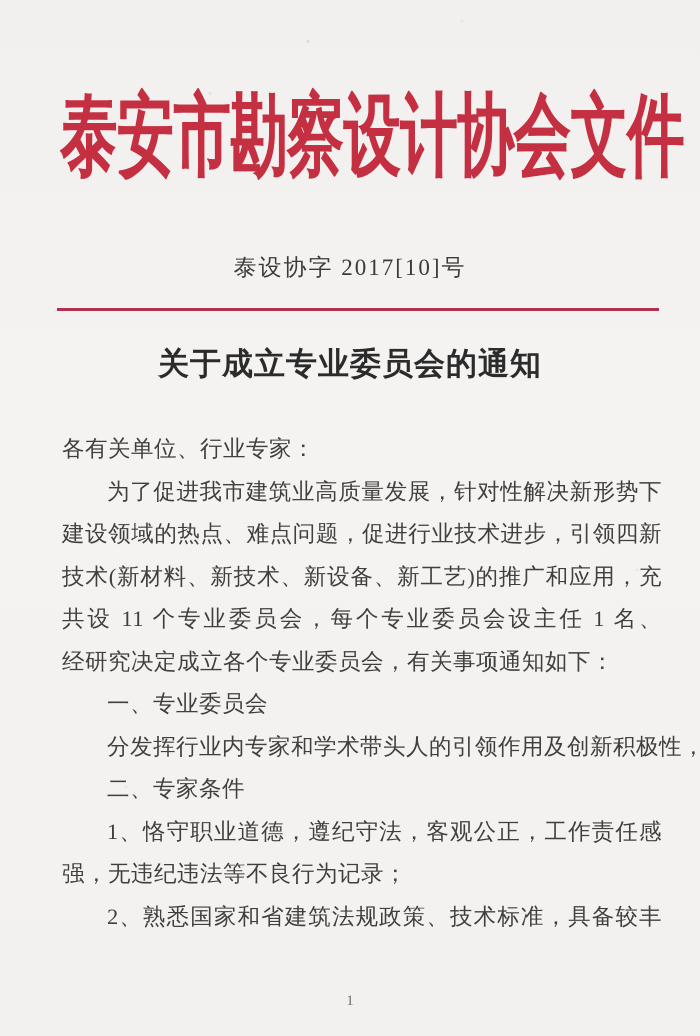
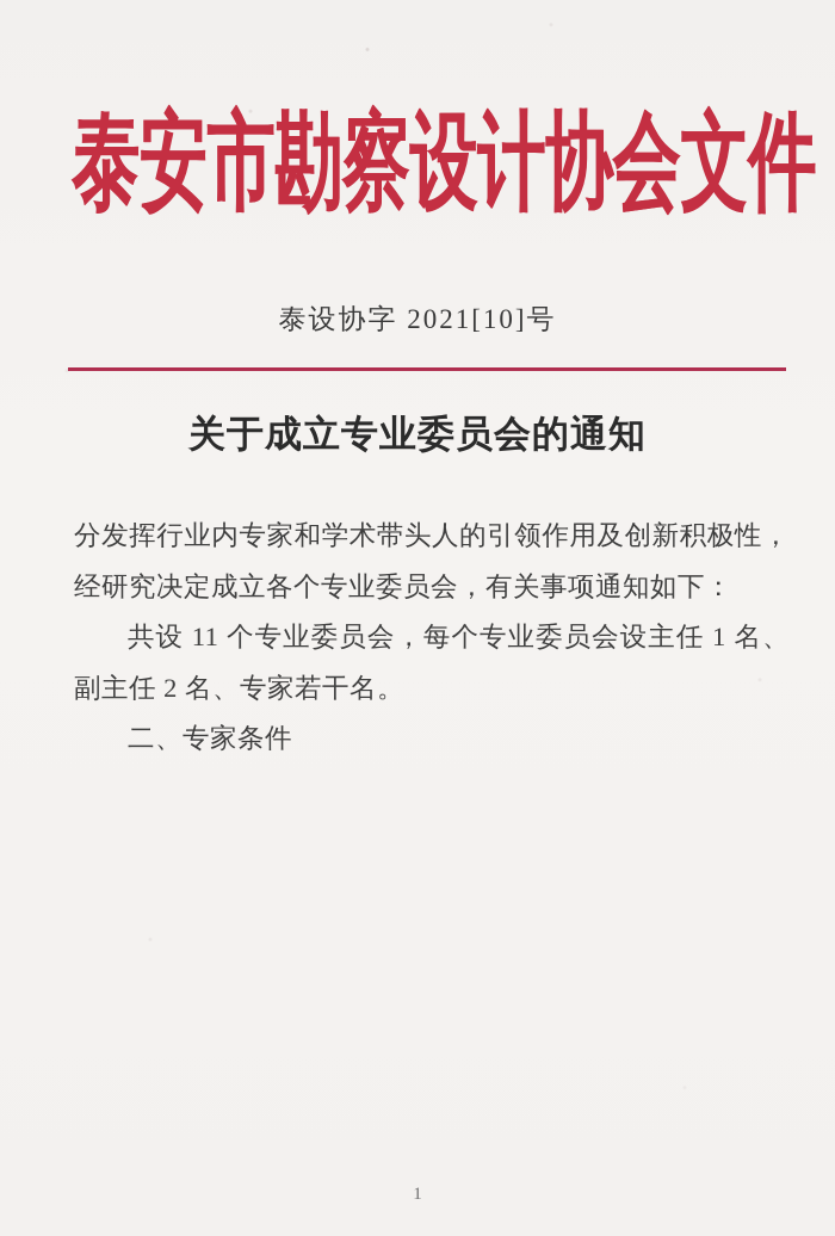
  泰安市勘察设计协会文件
- 泰设协字 2017[10]号
+ 泰设协字 2021[10]号
  关于成立专业委员会的通知
- 各有关单位、行业专家：
- 为了促进我市建筑业高质量发展，针对性解决新形势下
- 建设领域的热点、难点问题，促进行业技术进步，引领四新
- 技术(新材料、新技术、新设备、新工艺)的推广和应用，充
- 共设 11 个专业委员会，每个专业委员会设主任 1 名、
+ 分发挥行业内专家和学术带头人的引领作用及创新积极性，
  经研究决定成立各个专业委员会，有关事项通知如下：
- 一、专业委员会
- 分发挥行业内专家和学术带头人的引领作用及创新积极性，
+ 共设 11 个专业委员会，每个专业委员会设主任 1 名、
+ 副主任 2 名、专家若干名。
  二、专家条件
- 1、恪守职业道德，遵纪守法，客观公正，工作责任感
- 强，无违纪违法等不良行为记录；
- 2、熟悉国家和省建筑法规政策、技术标准，具备较丰
  1
